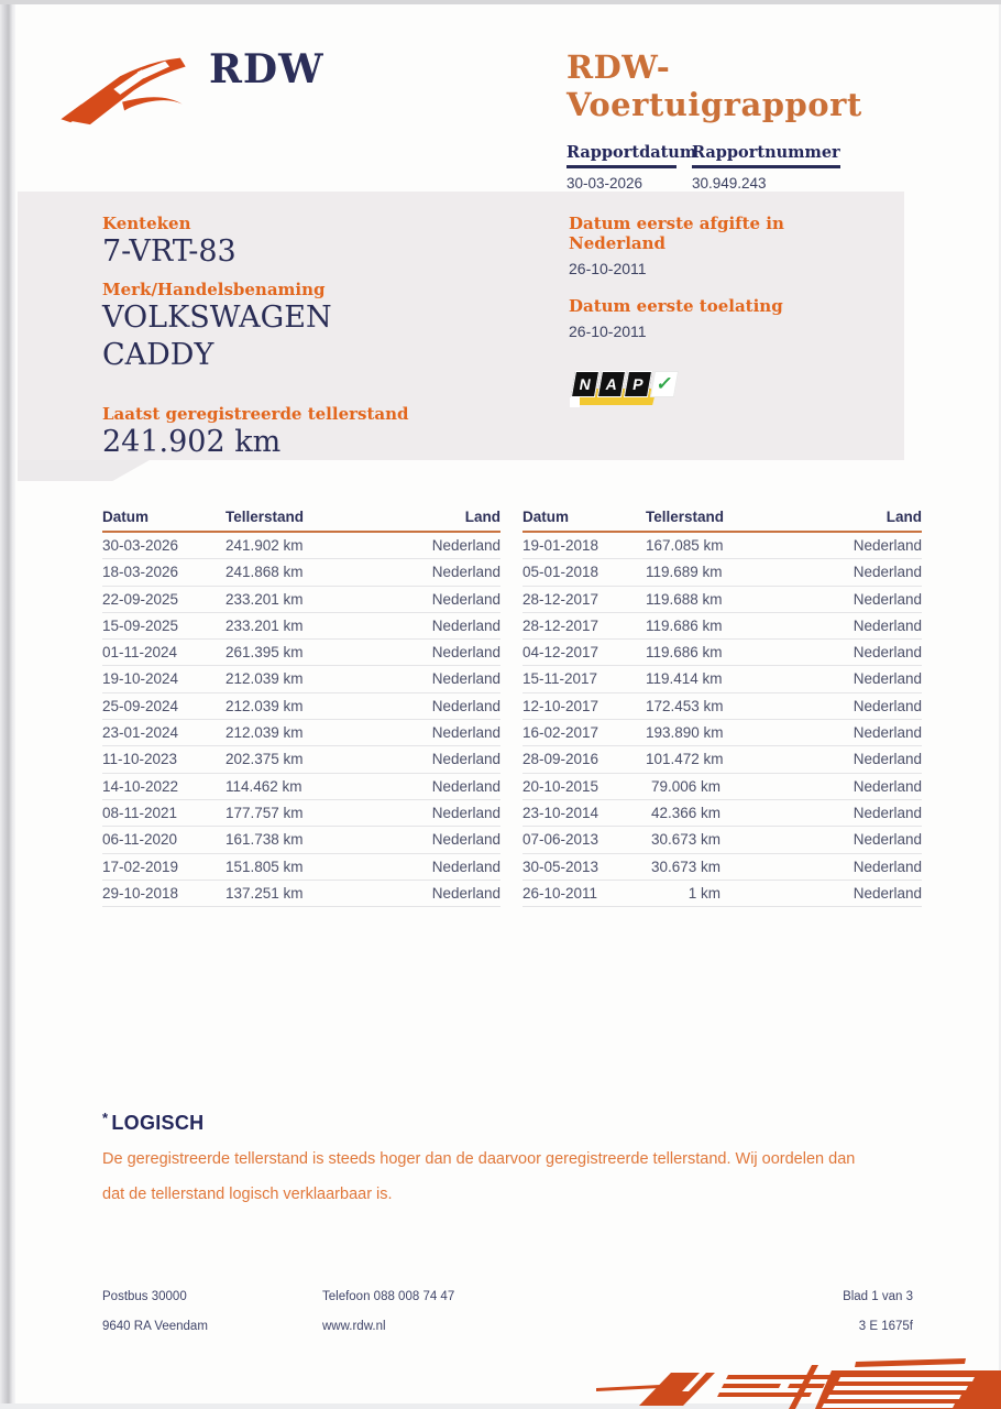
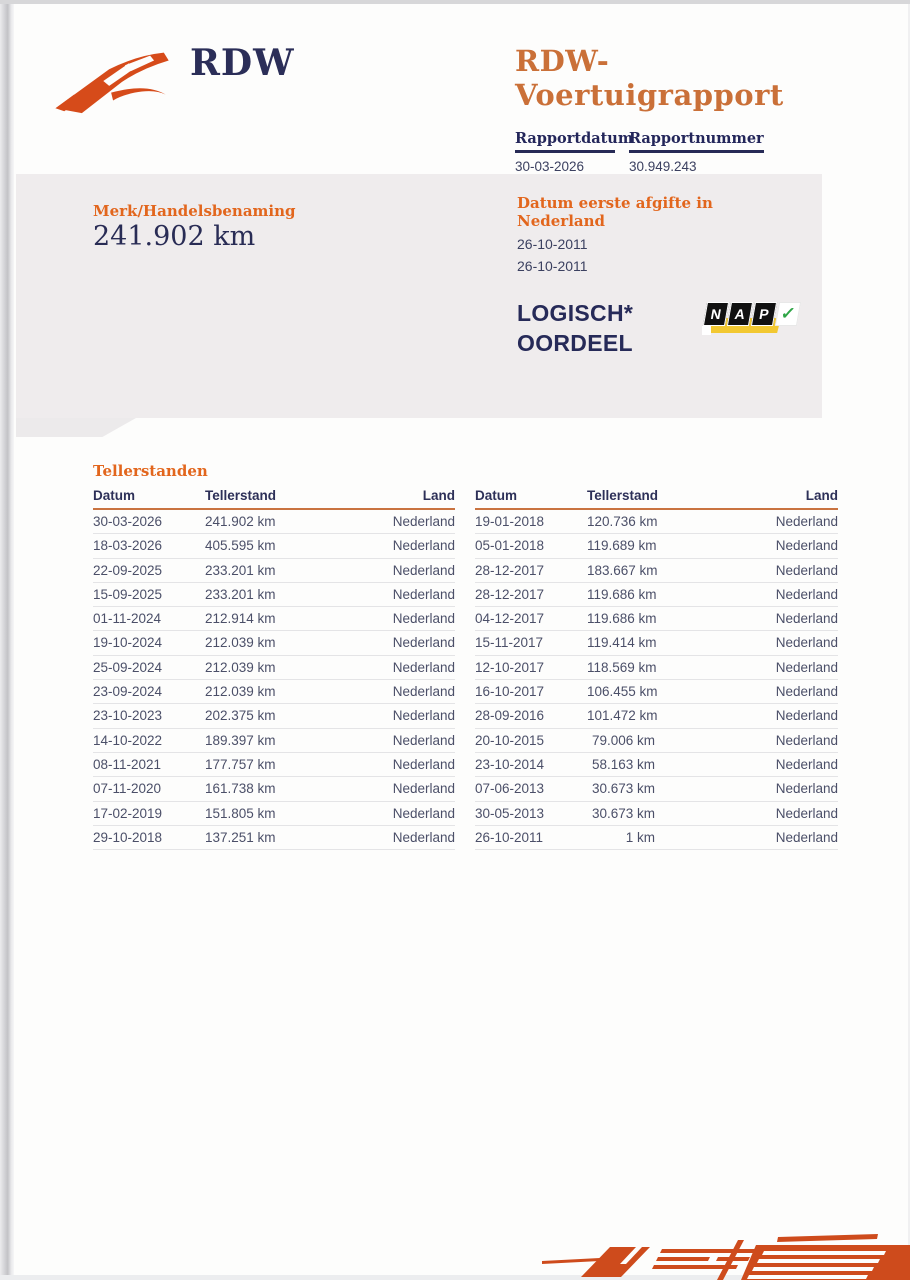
  RDW
  RDW-Voertuigrapport
  Rapportdatum
  30-03-2026
  Rapportnummer
  30.949.243
- Kenteken
- 7-VRT-83
  Merk/Handelsbenaming
- VOLKSWAGEN
- CADDY
- Laatst geregistreerde tellerstand
  241.902 km
  Datum eerste afgifte in Nederland
  26-10-2011
- Datum eerste toelating
  26-10-2011
+ LOGISCH*
+ OORDEEL
+ Tellerstanden
  Datum
  Tellerstand
  Land
  30-03-2026
  241.902 km
  Nederland
  18-03-2026
- 241.868 km
+ 405.595 km
  Nederland
  22-09-2025
  233.201 km
  Nederland
  15-09-2025
  233.201 km
  Nederland
  01-11-2024
- 261.395 km
+ 212.914 km
  Nederland
  19-10-2024
  212.039 km
  Nederland
  25-09-2024
  212.039 km
  Nederland
- 23-01-2024
+ 23-09-2024
  212.039 km
  Nederland
- 11-10-2023
+ 23-10-2023
  202.375 km
  Nederland
  14-10-2022
- 114.462 km
+ 189.397 km
  Nederland
  08-11-2021
  177.757 km
  Nederland
- 06-11-2020
+ 07-11-2020
  161.738 km
  Nederland
  17-02-2019
  151.805 km
  Nederland
  29-10-2018
  137.251 km
  Nederland
  Datum
  Tellerstand
  Land
  19-01-2018
- 167.085 km
+ 120.736 km
  Nederland
  05-01-2018
  119.689 km
  Nederland
  28-12-2017
- 119.688 km
+ 183.667 km
  Nederland
  28-12-2017
  119.686 km
  Nederland
  04-12-2017
  119.686 km
  Nederland
  15-11-2017
  119.414 km
  Nederland
  12-10-2017
- 172.453 km
+ 118.569 km
  Nederland
- 16-02-2017
+ 16-10-2017
- 193.890 km
+ 106.455 km
  Nederland
  28-09-2016
  101.472 km
  Nederland
  20-10-2015
  79.006 km
  Nederland
  23-10-2014
- 42.366 km
+ 58.163 km
  Nederland
  07-06-2013
  30.673 km
  Nederland
  30-05-2013
  30.673 km
  Nederland
  26-10-2011
  1 km
  Nederland
- * LOGISCH
- De geregistreerde tellerstand is steeds hoger dan de daarvoor geregistreerde tellerstand. Wij oordelen dan dat de tellerstand logisch verklaarbaar is.
- Postbus 30000
- Telefoon 088 008 74 47
- Blad 1 van 3
- 9640 RA Veendam
- www.rdw.nl
- 3 E 1675f
